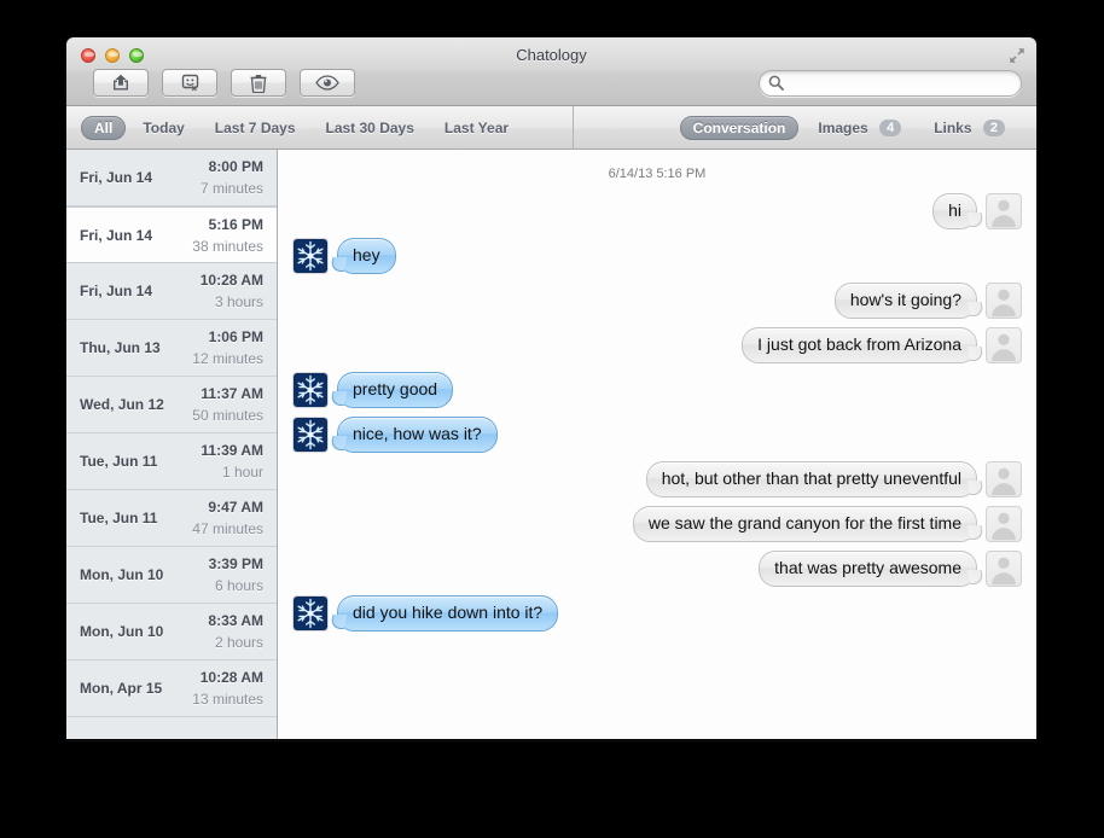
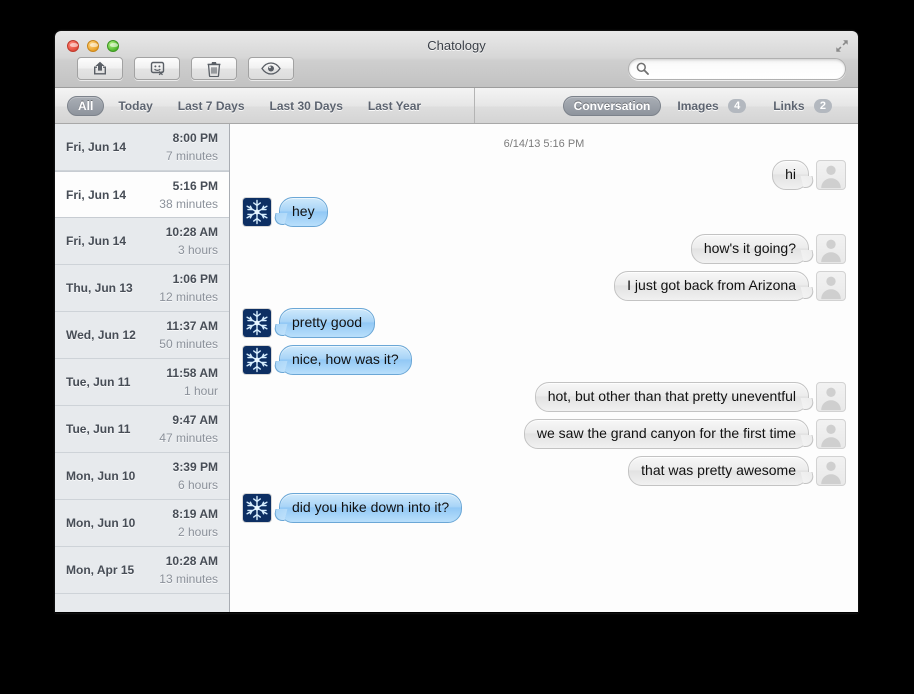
  Chatology
  All
  Today
  Last 7 Days
  Last 30 Days
  Last Year
  Conversation
  Images 4
  Links 2
  Fri, Jun 14
  8:00 PM
  7 minutes
  Fri, Jun 14
  5:16 PM
  38 minutes
  Fri, Jun 14
  10:28 AM
  3 hours
  Thu, Jun 13
  1:06 PM
  12 minutes
  Wed, Jun 12
  11:37 AM
  50 minutes
  Tue, Jun 11
- 11:39 AM
+ 11:58 AM
  1 hour
  Tue, Jun 11
  9:47 AM
  47 minutes
  Mon, Jun 10
  3:39 PM
  6 hours
  Mon, Jun 10
- 8:33 AM
+ 8:19 AM
  2 hours
  Mon, Apr 15
  10:28 AM
  13 minutes
  6/14/13 5:16 PM
  hi
  hey
  how's it going?
  I just got back from Arizona
  pretty good
  nice, how was it?
  hot, but other than that pretty uneventful
  we saw the grand canyon for the first time
  that was pretty awesome
  did you hike down into it?
